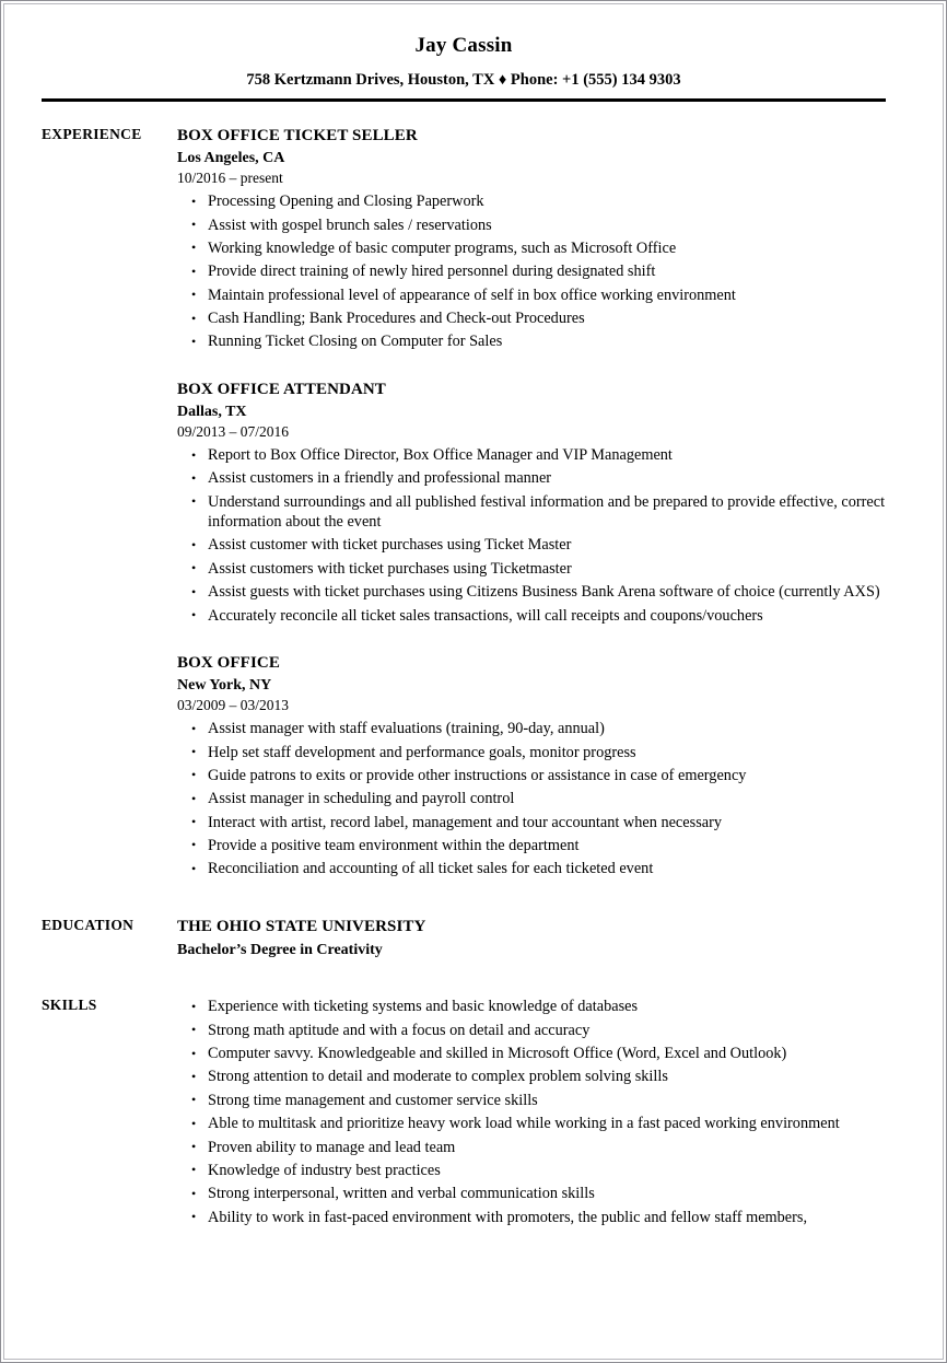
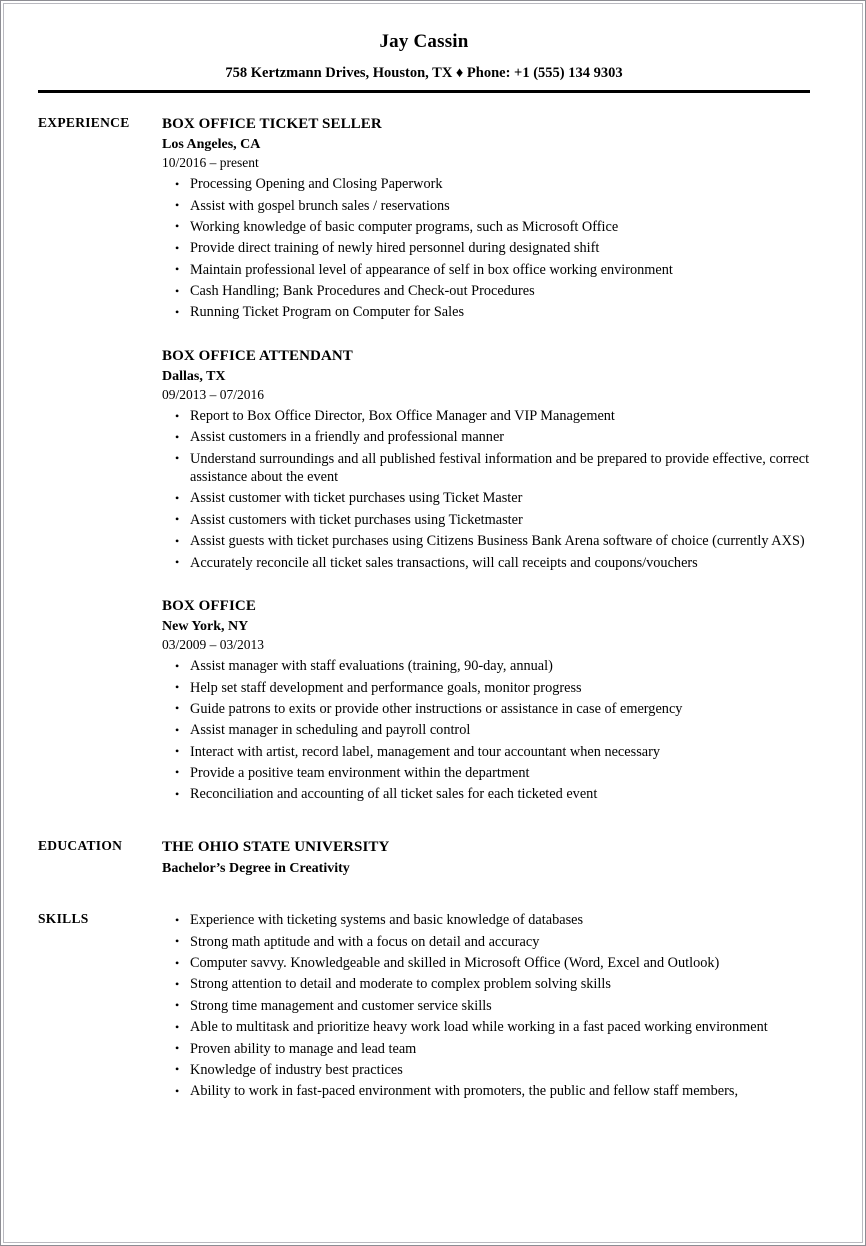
  Jay Cassin
  758 Kertzmann Drives, Houston, TX ♦ Phone: +1 (555) 134 9303
  EXPERIENCE
  BOX OFFICE TICKET SELLER
  Los Angeles, CA
  10/2016 – present
  Processing Opening and Closing Paperwork
  Assist with gospel brunch sales / reservations
  Working knowledge of basic computer programs, such as Microsoft Office
  Provide direct training of newly hired personnel during designated shift
  Maintain professional level of appearance of self in box office working environment
  Cash Handling; Bank Procedures and Check-out Procedures
- Running Ticket Closing on Computer for Sales
+ Running Ticket Program on Computer for Sales
  BOX OFFICE ATTENDANT
  Dallas, TX
  09/2013 – 07/2016
  Report to Box Office Director, Box Office Manager and VIP Management
  Assist customers in a friendly and professional manner
- Understand surroundings and all published festival information and be prepared to provide effective, correct information about the event
+ Understand surroundings and all published festival information and be prepared to provide effective, correct assistance about the event
  Assist customer with ticket purchases using Ticket Master
  Assist customers with ticket purchases using Ticketmaster
  Assist guests with ticket purchases using Citizens Business Bank Arena software of choice (currently AXS)
  Accurately reconcile all ticket sales transactions, will call receipts and coupons/vouchers
  BOX OFFICE
  New York, NY
  03/2009 – 03/2013
  Assist manager with staff evaluations (training, 90-day, annual)
  Help set staff development and performance goals, monitor progress
  Guide patrons to exits or provide other instructions or assistance in case of emergency
  Assist manager in scheduling and payroll control
  Interact with artist, record label, management and tour accountant when necessary
  Provide a positive team environment within the department
  Reconciliation and accounting of all ticket sales for each ticketed event
  EDUCATION
  THE OHIO STATE UNIVERSITY
  Bachelor’s Degree in Creativity
  SKILLS
  Experience with ticketing systems and basic knowledge of databases
  Strong math aptitude and with a focus on detail and accuracy
  Computer savvy. Knowledgeable and skilled in Microsoft Office (Word, Excel and Outlook)
  Strong attention to detail and moderate to complex problem solving skills
  Strong time management and customer service skills
  Able to multitask and prioritize heavy work load while working in a fast paced working environment
  Proven ability to manage and lead team
  Knowledge of industry best practices
- Strong interpersonal, written and verbal communication skills
  Ability to work in fast-paced environment with promoters, the public and fellow staff members,
